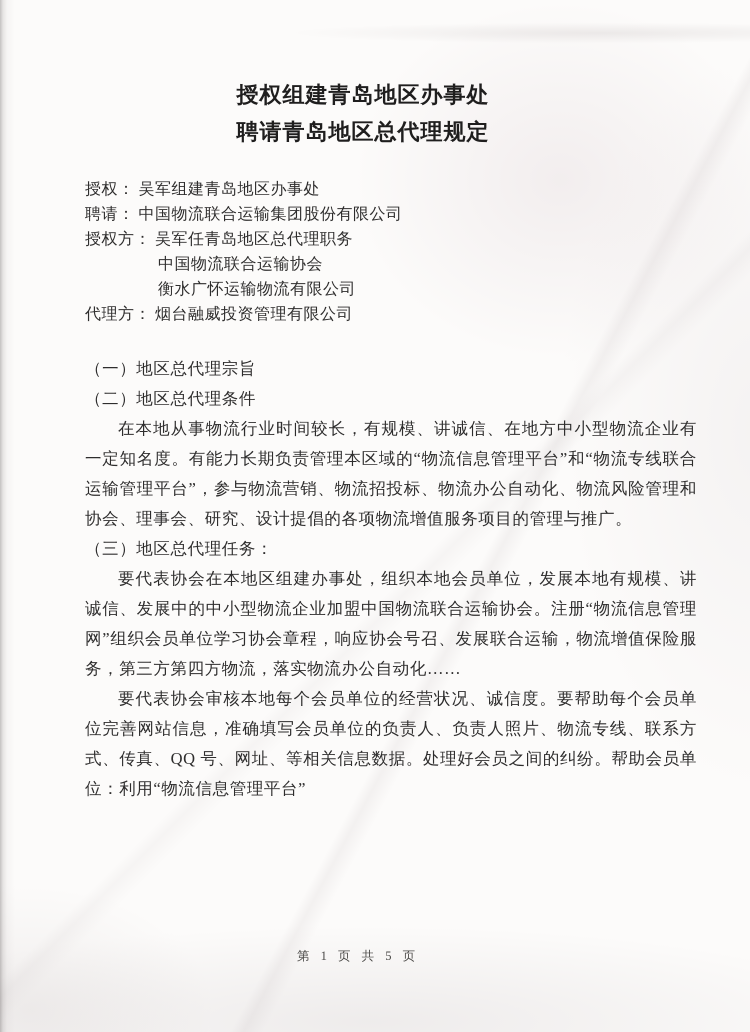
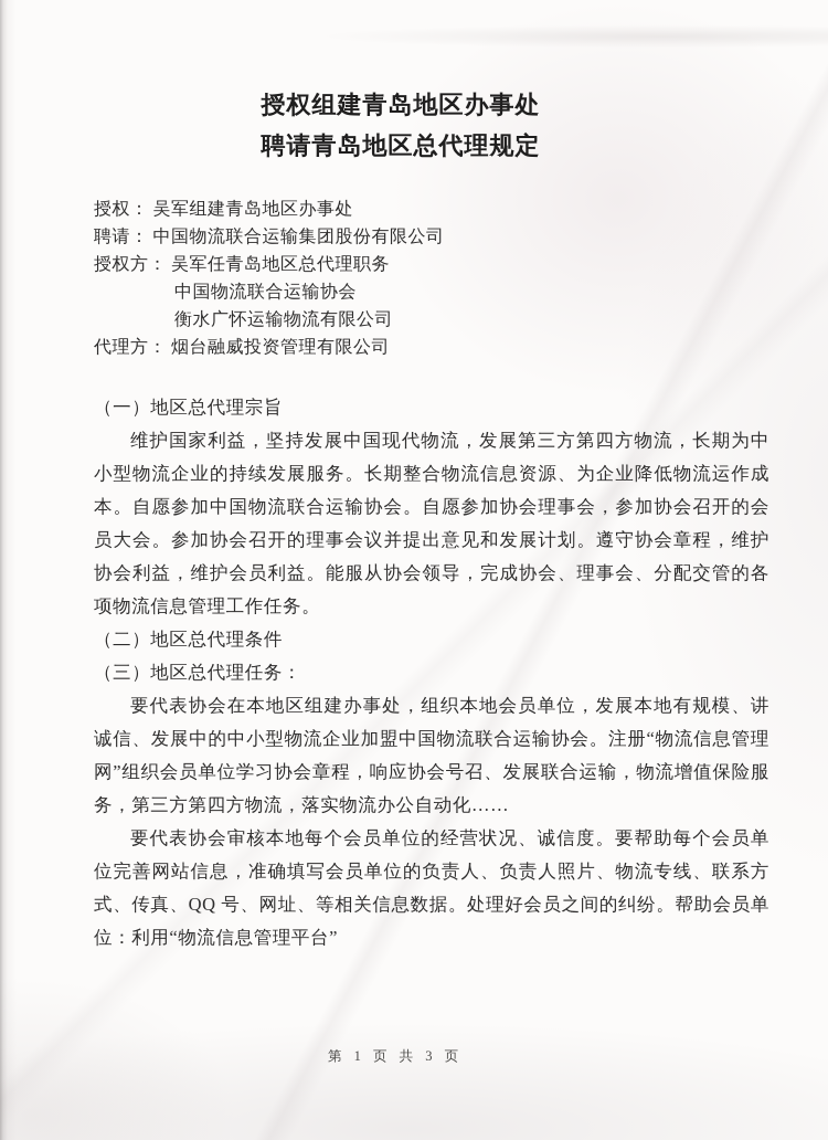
  授权组建青岛地区办事处
  聘请青岛地区总代理规定
  授权：
  吴军组建青岛地区办事处
  聘请：
  中国物流联合运输集团股份有限公司
  授权方：
  吴军任青岛地区总代理职务
  中国物流联合运输协会
  衡水广怀运输物流有限公司
  代理方：
  烟台融威投资管理有限公司
  （一）地区总代理宗旨
+ 维护国家利益，坚持发展中国现代物流，发展第三方第四方物流，长期为中小型物流企业的持续发展服务。长期整合物流信息资源、为企业降低物流运作成本。自愿参加中国物流联合运输协会。自愿参加协会理事会，参加协会召开的会员大会。参加协会召开的理事会议并提出意见和发展计划。遵守协会章程，维护协会利益，维护会员利益。能服从协会领导，完成协会、理事会、分配交管的各项物流信息管理工作任务。
  （二）地区总代理条件
- 在本地从事物流行业时间较长，有规模、讲诚信、在地方中小型物流企业有一定知名度。有能力长期负责管理本区域的“物流信息管理平台”和“物流专线联合运输管理平台”，参与物流营销、物流招投标、物流办公自动化、物流风险管理和协会、理事会、研究、设计提倡的各项物流增值服务项目的管理与推广。
  （三）地区总代理任务：
  要代表协会在本地区组建办事处，组织本地会员单位，发展本地有规模、讲诚信、发展中的中小型物流企业加盟中国物流联合运输协会。注册“物流信息管理网”组织会员单位学习协会章程，响应协会号召、发展联合运输，物流增值保险服务，第三方第四方物流，落实物流办公自动化……
  要代表协会审核本地每个会员单位的经营状况、诚信度。要帮助每个会员单位完善网站信息，准确填写会员单位的负责人、负责人照片、物流专线、联系方式、传真、QQ 号、网址、等相关信息数据。处理好会员之间的纠纷。帮助会员单位：利用“物流信息管理平台”
- 第 1 页 共 5 页
+ 第 1 页 共 3 页
